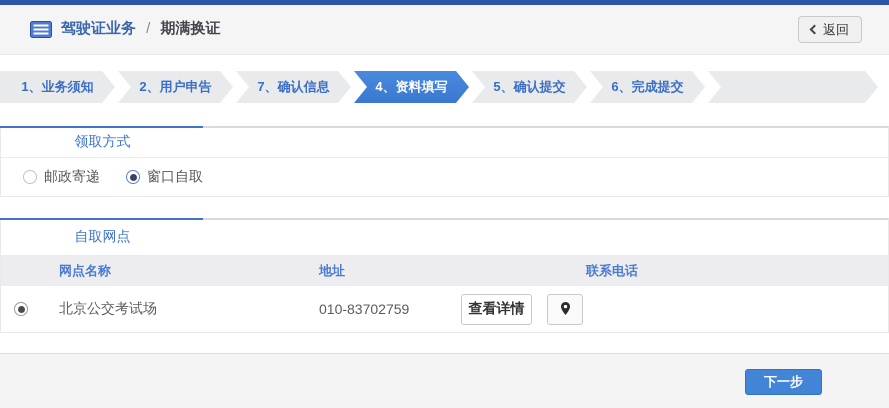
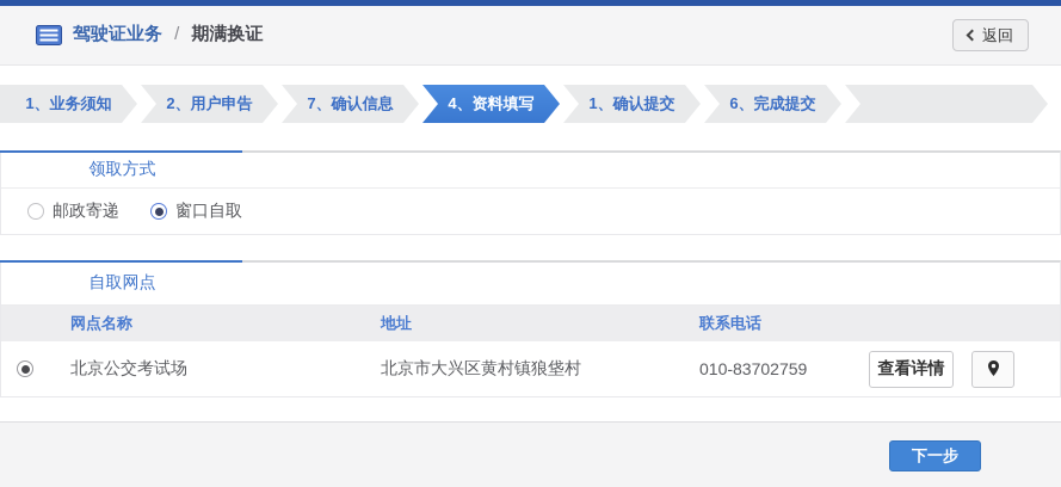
  驾驶证业务 / 期满换证
  返回
  1、业务须知
  2、用户申告
  7、确认信息
  4、资料填写
- 5、确认提交
+ 1、确认提交
  6、完成提交
  领取方式
  邮政寄递
  窗口自取
  自取网点
  网点名称
  地址
  联系电话
  北京公交考试场
+ 北京市大兴区黄村镇狼垡村
  010-83702759
  查看详情
  下一步
